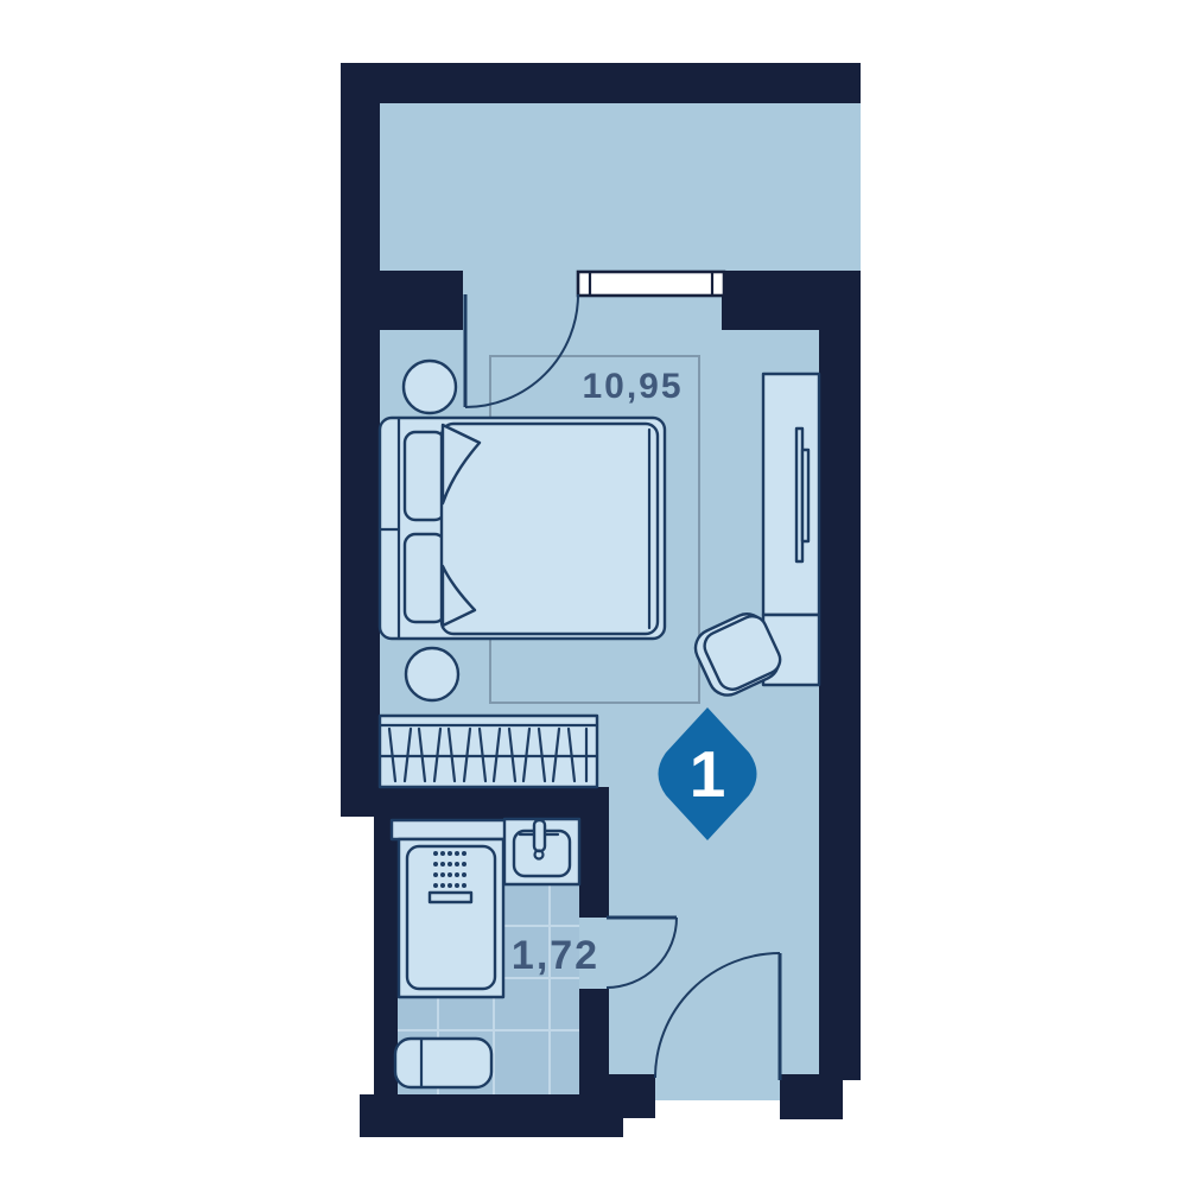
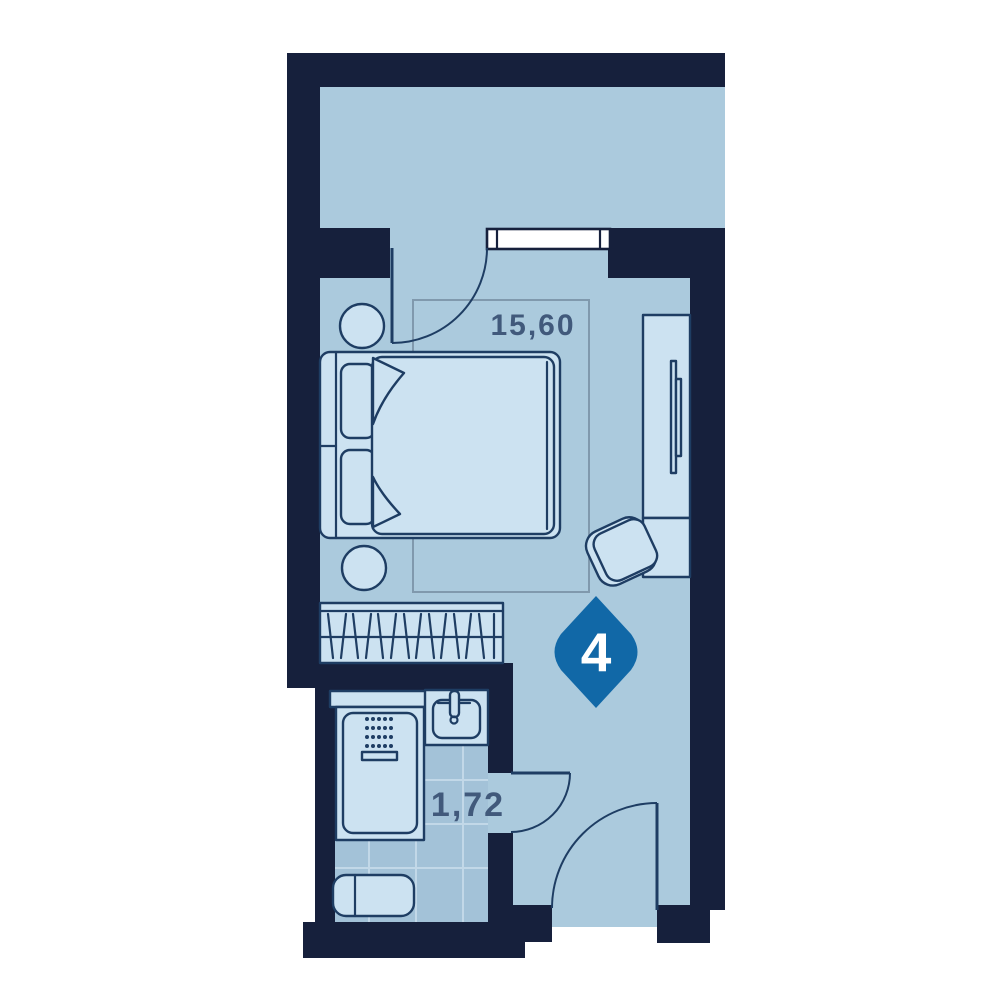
- 10,95
+ 15,60
  1,72
- 1
+ 4
